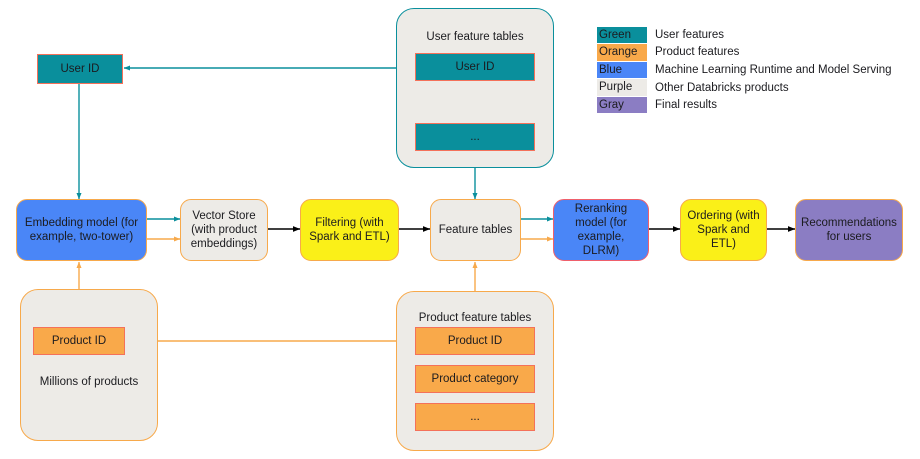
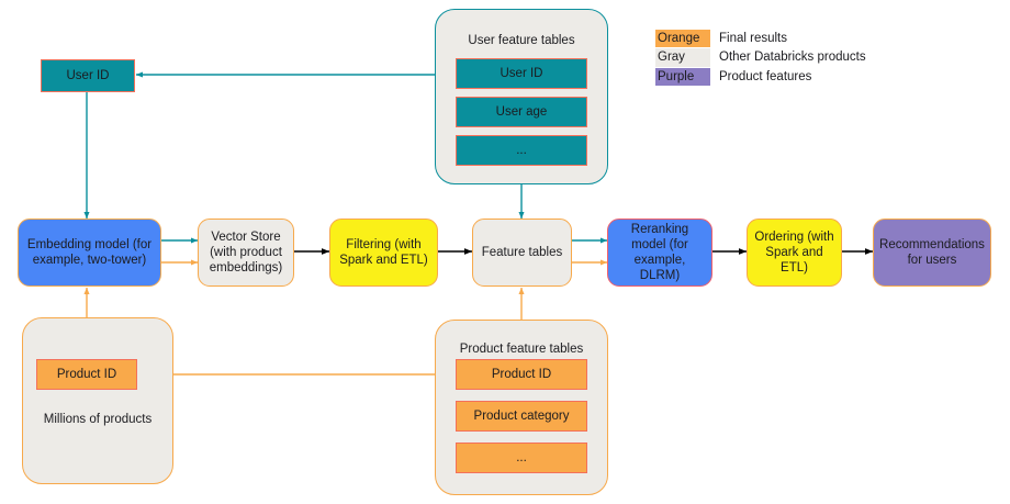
  User feature tables
  User ID
+ User age
  ...
  Product feature tables
  Product ID
  Product category
  ...
  Millions of products
  Product ID
  User ID
  Embedding model (for
  example, two-tower)
  Vector Store
  (with product
  embeddings)
  Filtering (with
  Spark and ETL)
  Feature tables
  Reranking
  model (for
  example, DLRM)
  Ordering (with
  Spark and ETL)
  Recommendations
  for users
- Green
- User features
  Orange
- Product features
+ Final results
- Blue
- Machine Learning Runtime and Model Serving
- Purple
+ Gray
  Other Databricks products
- Gray
+ Purple
- Final results
+ Product features
